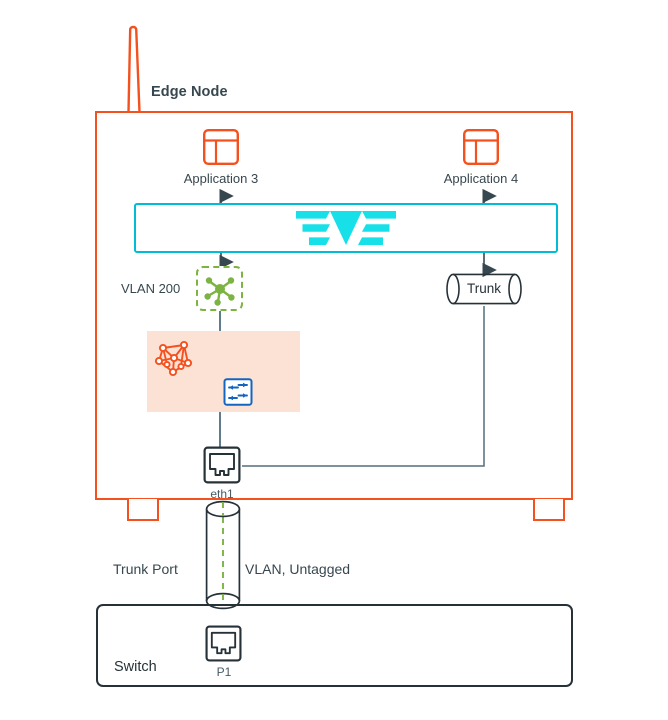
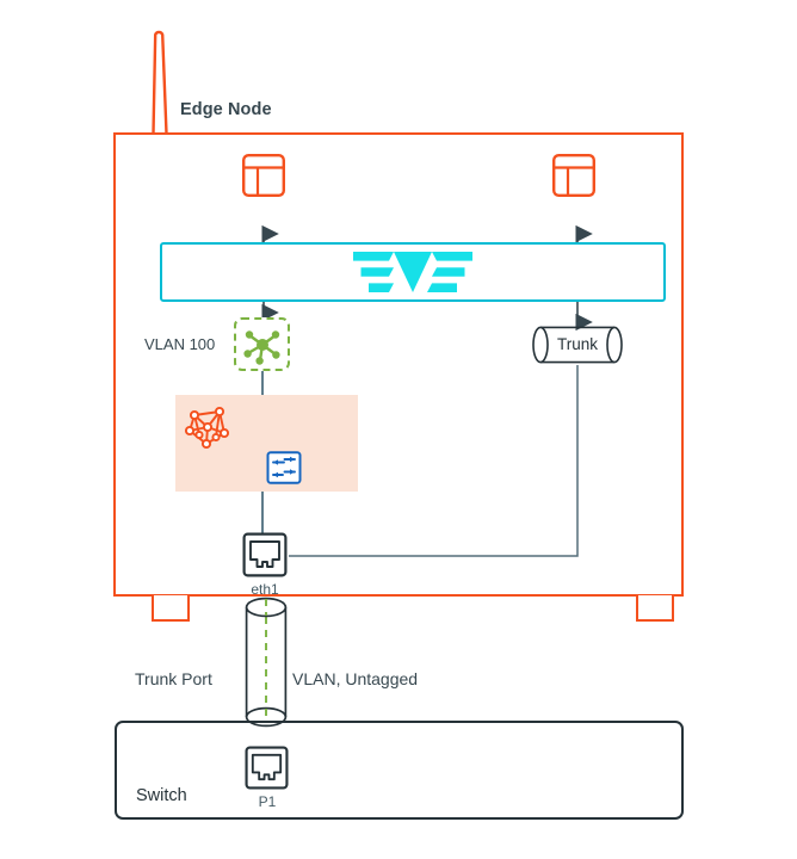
  Edge Node
- Application 3
- Application 4
- VLAN 200
+ VLAN 100
  Trunk
  eth1
  Trunk Port
  VLAN, Untagged
  Switch
  P1
